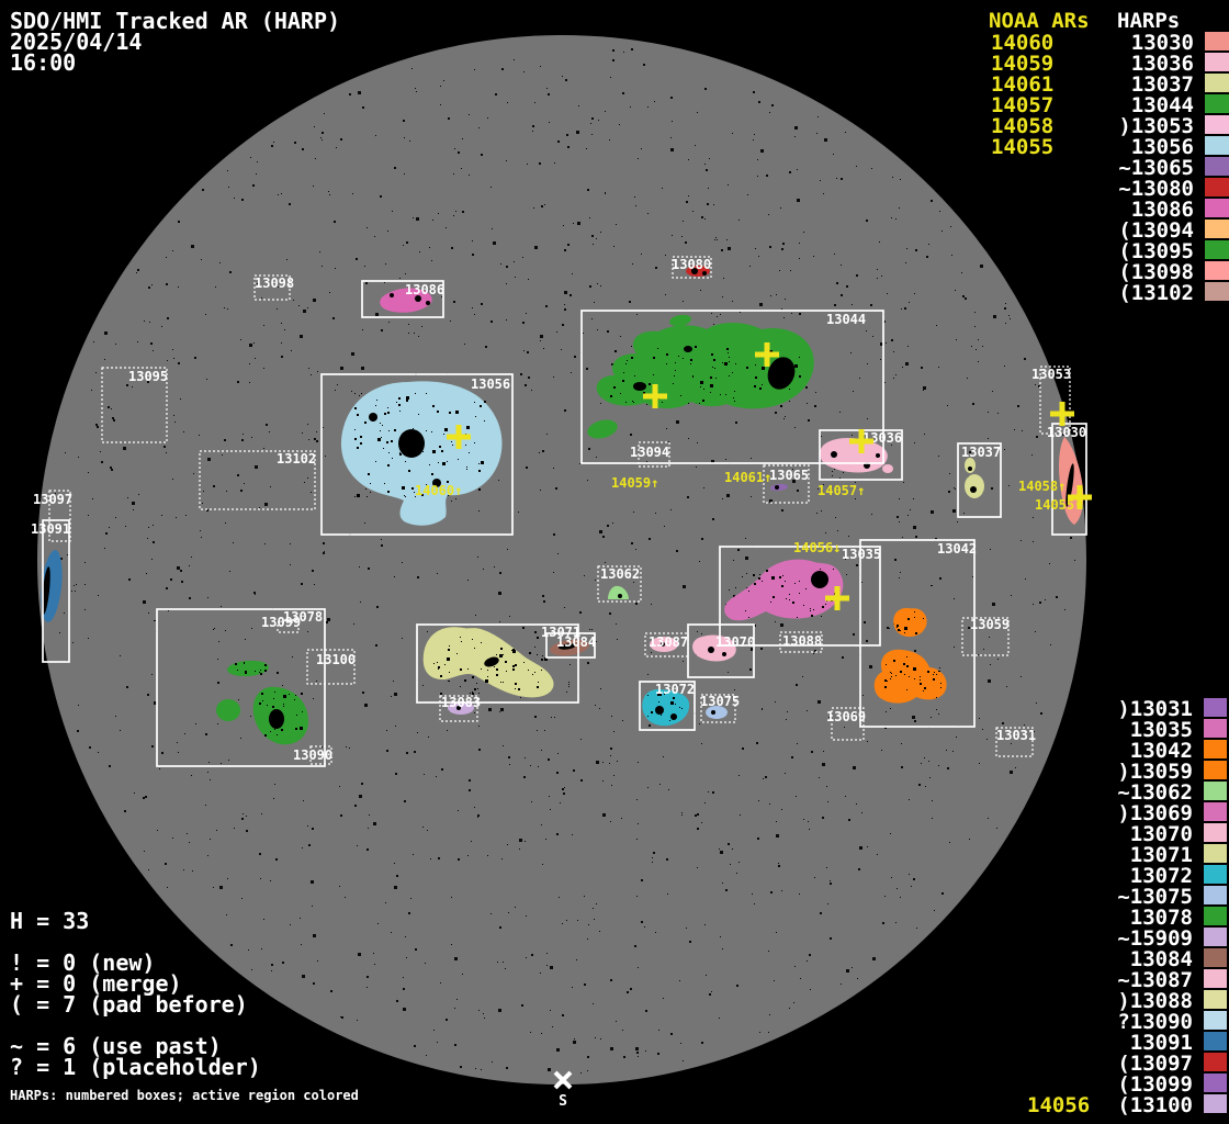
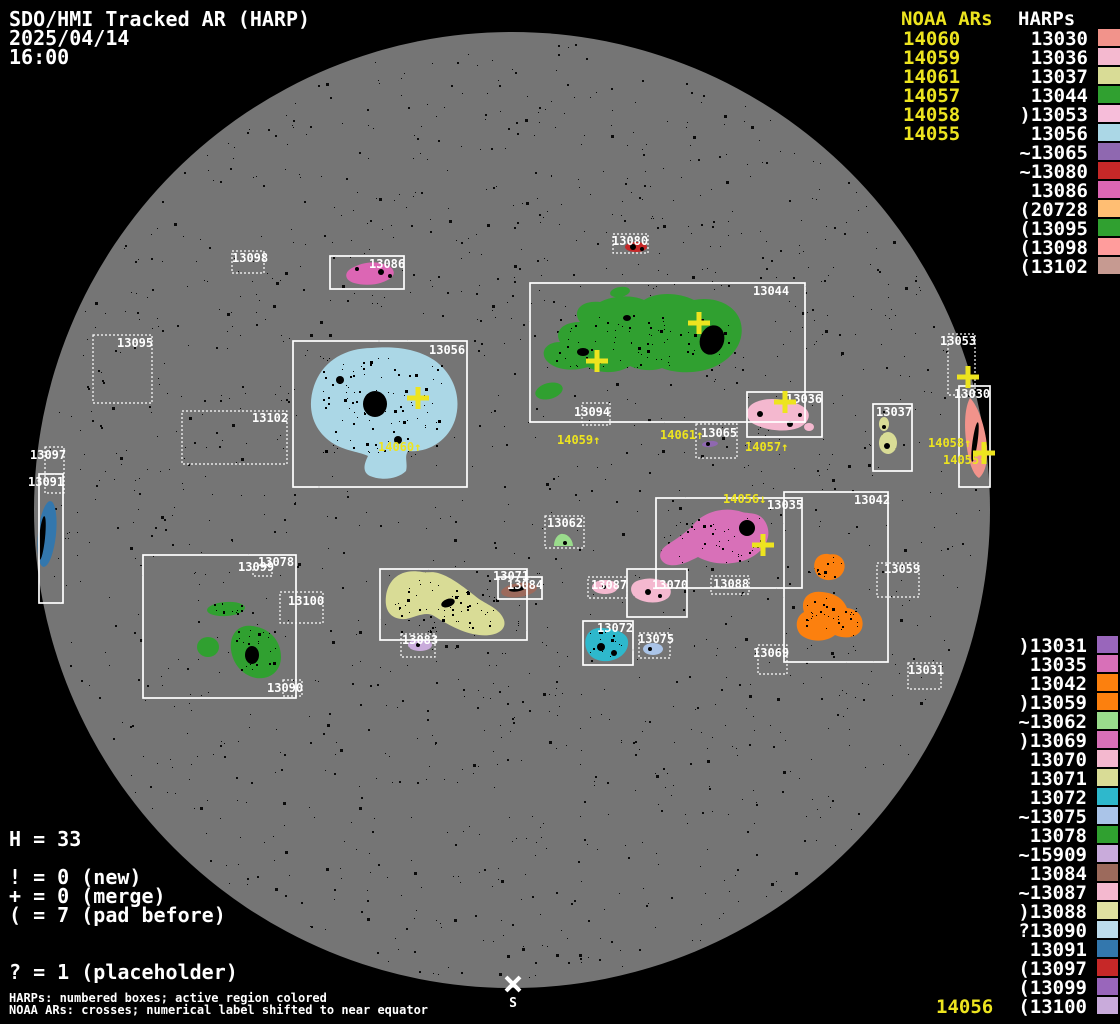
  13030
  13031
  13035
  13036
  13037
  13042
  13044
  13053
  13056
  13059
  13062
  13065
  13069
  13070
  13071
  13072
  13075
  13078
  13080
  13083
  13084
  13086
  13087
  13088
  13090
  13091
  13094
  13095
  13097
  13098
  13099
  13100
  13102
  14060↑
  14059↑
  14061↑
  14057↑
  14056↓
  14058↑
  14055↑
  S
  SDO/HMI Tracked AR (HARP)
  2025/04/14
  16:00
  NOAA ARs
  HARPs
  14060
  14059
  14061
  14057
  14058
  14055
  13030
  13036
  13037
  13044
  )13053
  13056
  ~13065
  ~13080
  13086
- (13094
+ (20728
  (13095
  (13098
  (13102
  )13031
  13035
  13042
  )13059
  ~13062
  )13069
  13070
  13071
  13072
  ~13075
  13078
  ~15909
  13084
  ~13087
  )13088
  ?13090
  13091
  (13097
  (13099
  (13100
  14056
  H = 33
  ! = 0 (new)
  + = 0 (merge)
  ( = 7 (pad before)
- ~ = 6 (use past)
  ? = 1 (placeholder)
  HARPs: numbered boxes; active region colored
+ NOAA ARs: crosses; numerical label shifted to near equator
